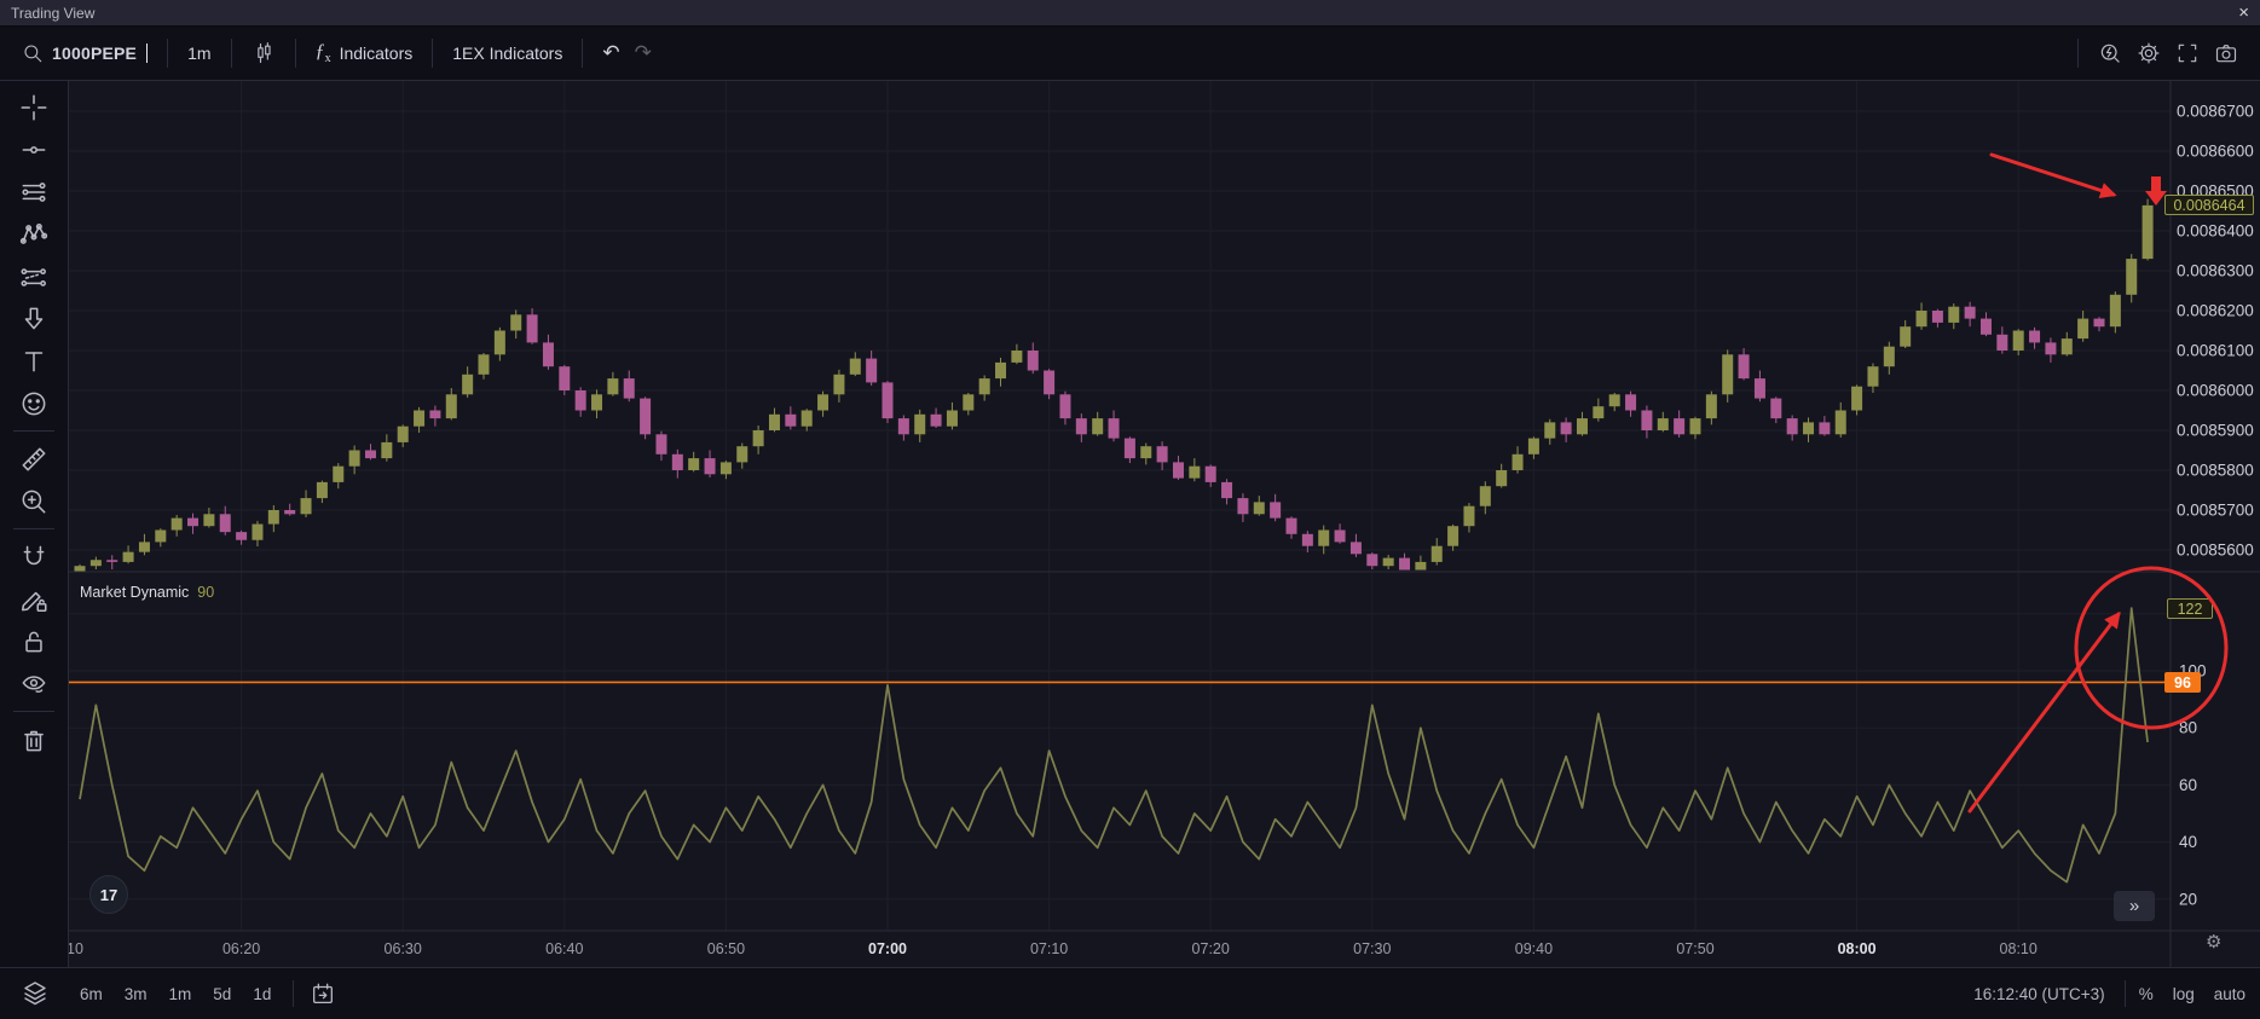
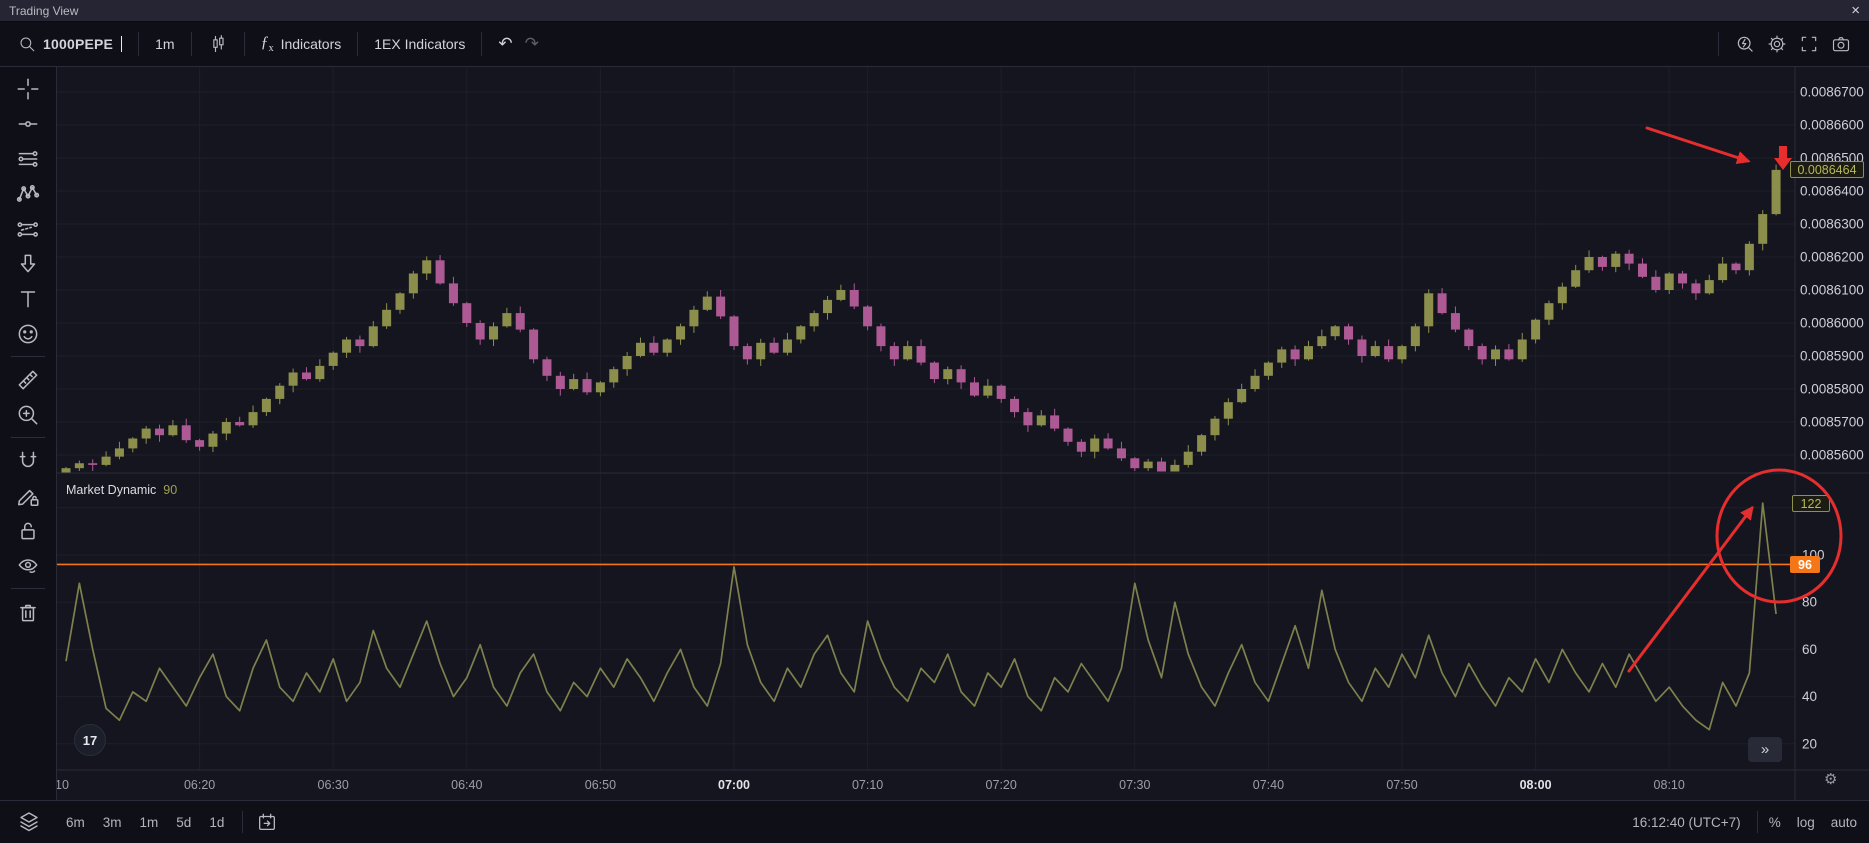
  0.0086700
  0.0086600
  0.0086500
  0.0086400
  0.0086300
  0.0086200
  0.0086100
  0.0086000
  0.0085900
  0.0085800
  0.0085700
  0.0085600
  100
  80
  60
  40
  20
  10
  06:20
  06:30
  06:40
  06:50
  07:00
  07:10
  07:20
  07:30
- 09:40
+ 07:40
  07:50
  08:00
  08:10
  Trading View
  ×
  1000PEPE
  1m
  ƒx
  Indicators
  1EX Indicators
  ↶
  ↷
  6m
  3m
  1m
  5d
  1d
- 16:12:40 (UTC+3)
+ 16:12:40 (UTC+7)
  %
  log
  auto
  Market Dynamic 90
  0.0086464
  122
  96
  17
  »
  ⚙
